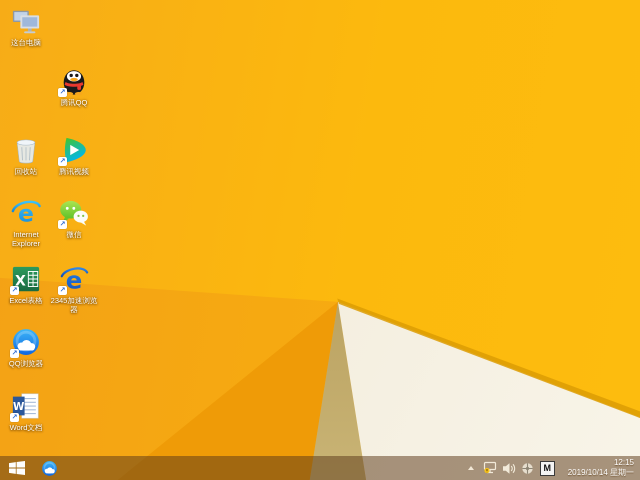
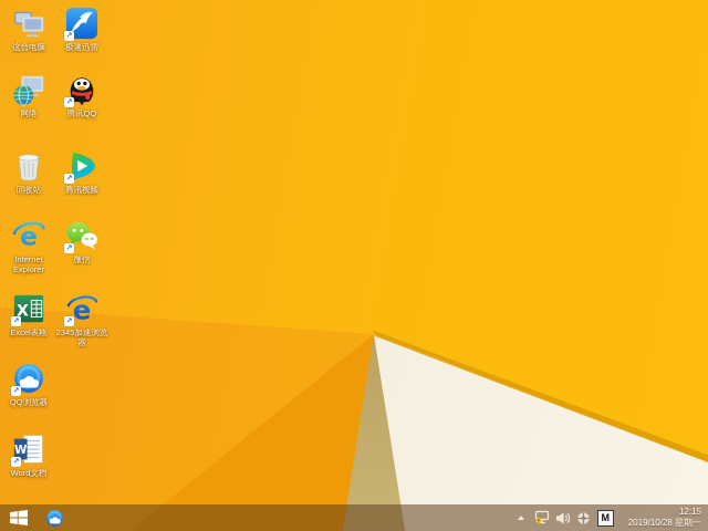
  这台电脑
+ 极速迅雷
+ 网络
  腾讯QQ
  回收站
  腾讯视频
  Internet Explorer
  微信
  Excel表格
  2345加速浏览器
  QQ浏览器
  Word文档
  M
  12:15
- 2019/10/14 星期一
+ 2019/10/28 星期一
